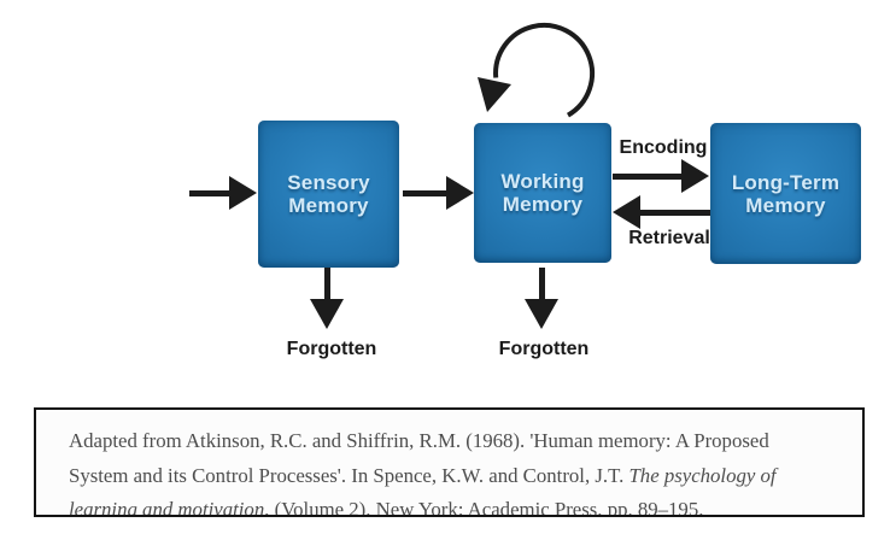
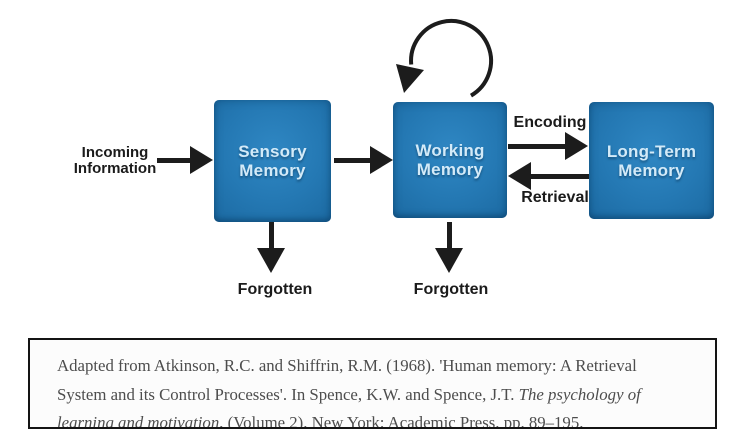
+ Incoming
+ Information
  Sensory
  Memory
  Working
  Memory
  Encoding
  Retrieval
  Long-Term
  Memory
  Forgotten
  Forgotten
- Adapted from Atkinson, R.C. and Shiffrin, R.M. (1968). 'Human memory: A Proposed
+ Adapted from Atkinson, R.C. and Shiffrin, R.M. (1968). 'Human memory: A Retrieval
- System and its Control Processes'. In Spence, K.W. and Control, J.T. The psychology of
+ System and its Control Processes'. In Spence, K.W. and Spence, J.T. The psychology of
  learning and motivation, (Volume 2). New York: Academic Press. pp. 89–195.
